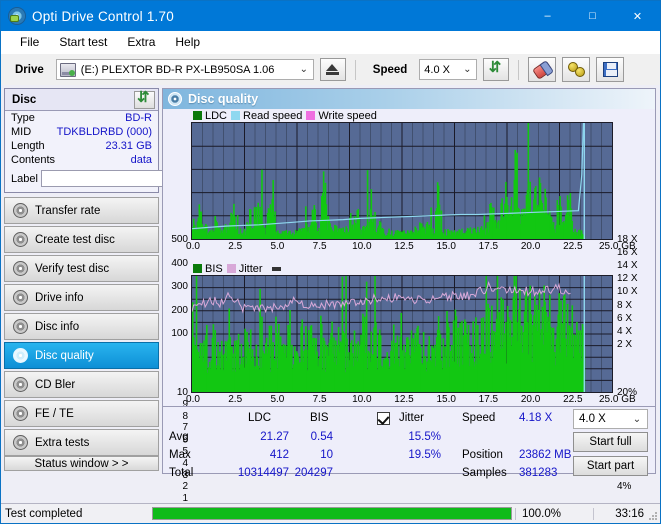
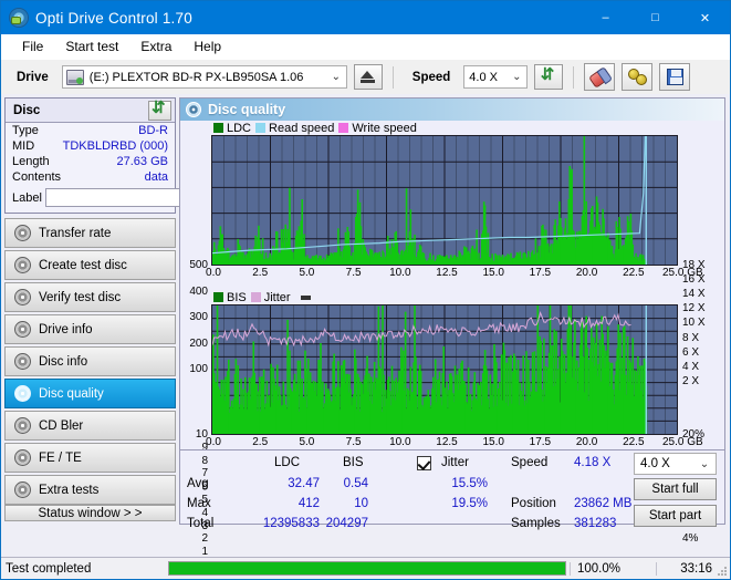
  Opti Drive Control 1.70
  –
  □
  ✕
  File
  Start test
  Extra
  Help
  Drive
  (E:) PLEXTOR BD-R PX-LB950SA 1.06
  ⌄
  Speed
  4.0 X
  ⌄
  Disc
  Type
  BD-R
  MID
  TDKBLDRBD (000)
  Length
- 23.31 GB
+ 27.63 GB
  Contents
  data
  Label
  Transfer rate
  Create test disc
  Verify test disc
  Drive info
  Disc info
  Disc quality
  CD Bler
  FE / TE
  Extra tests
  Status window > >
  Disc quality
  LDC
  Read speed
  Write speed
  100
  200
  300
  400
  500
  2 X
  4 X
  6 X
  8 X
  10 X
  12 X
  14 X
  16 X
  18 X
  0.0
  2.5
  5.0
  7.5
  10.0
  12.5
  15.0
  17.5
  20.0
  22.5
  25.0 GB
  BIS
  Jitter
  1
  2
  3
  4
  5
  6
  7
  8
  9
  10
  4%
  20%
  0.0
  2.5
  5.0
  7.5
  10.0
  12.5
  15.0
  17.5
  20.0
  22.5
  25.0 GB
  LDC
  BIS
  Jitter
  Avg
- 21.27
+ 32.47
  0.54
  15.5%
  Max
  412
  10
  19.5%
  Total
- 10314497
+ 12395833
  204297
  Speed
  4.18 X
  Position
  23862 MB
  Samples
  381283
  4.0 X
  ⌄
  Start full
  Start part
  Test completed
  100.0%
  33:16
